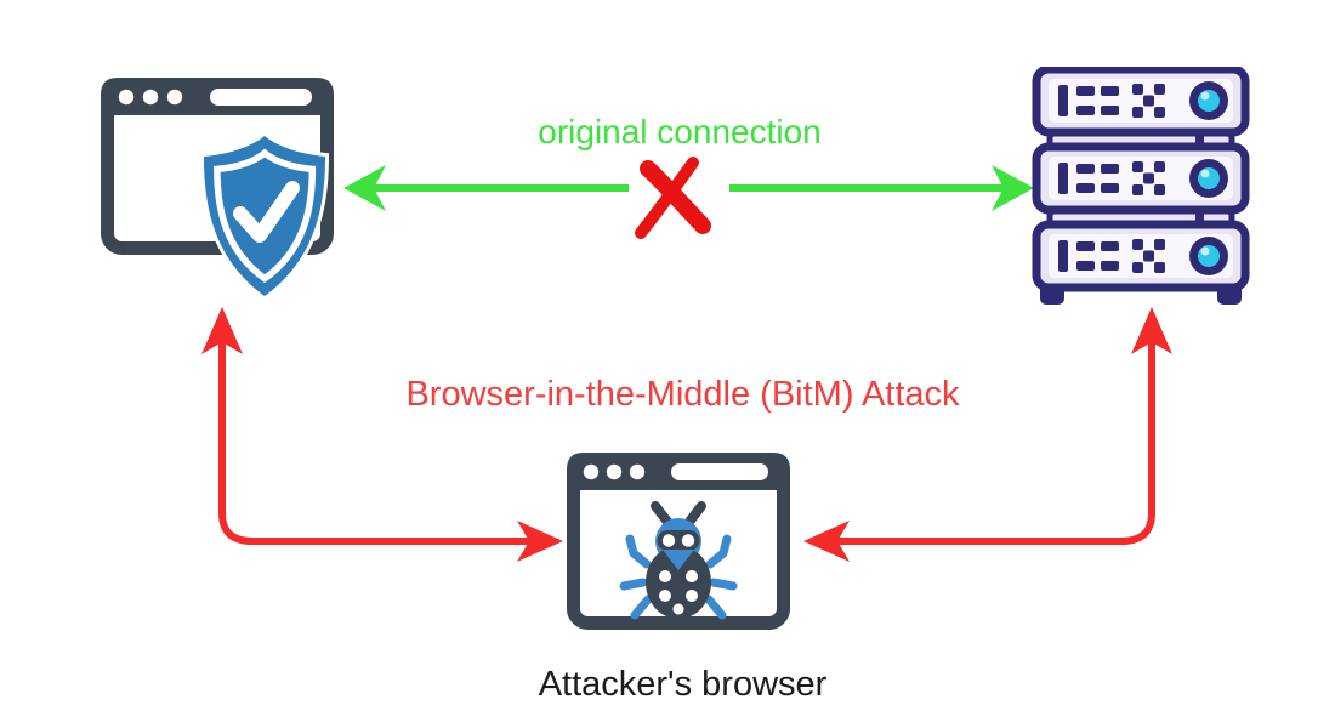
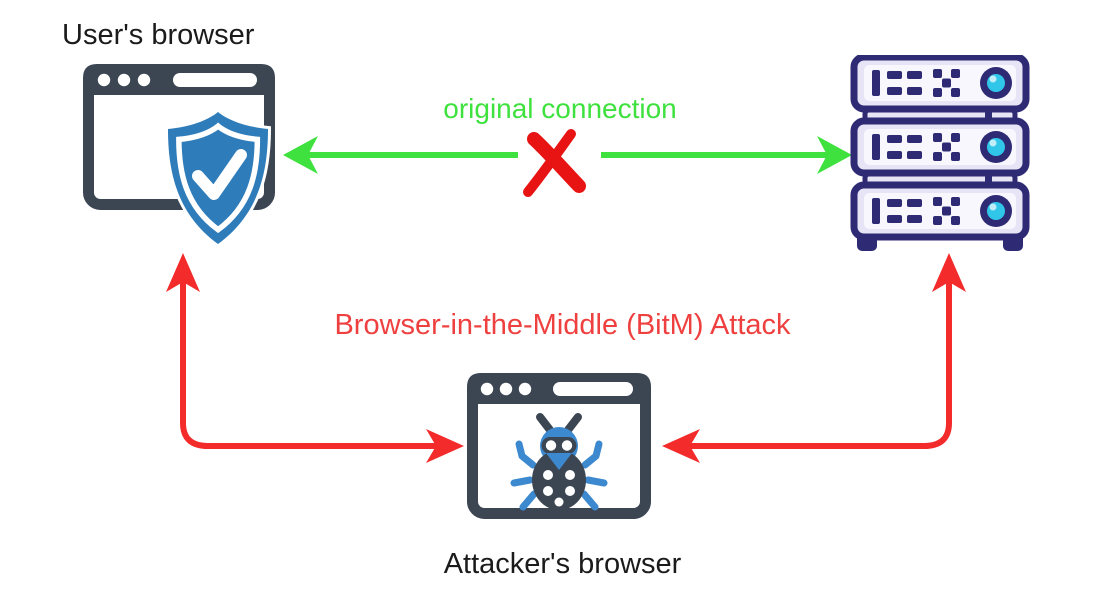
+ User's browser
  original connection
  Browser-in-the-Middle (BitM) Attack
  Attacker's browser
